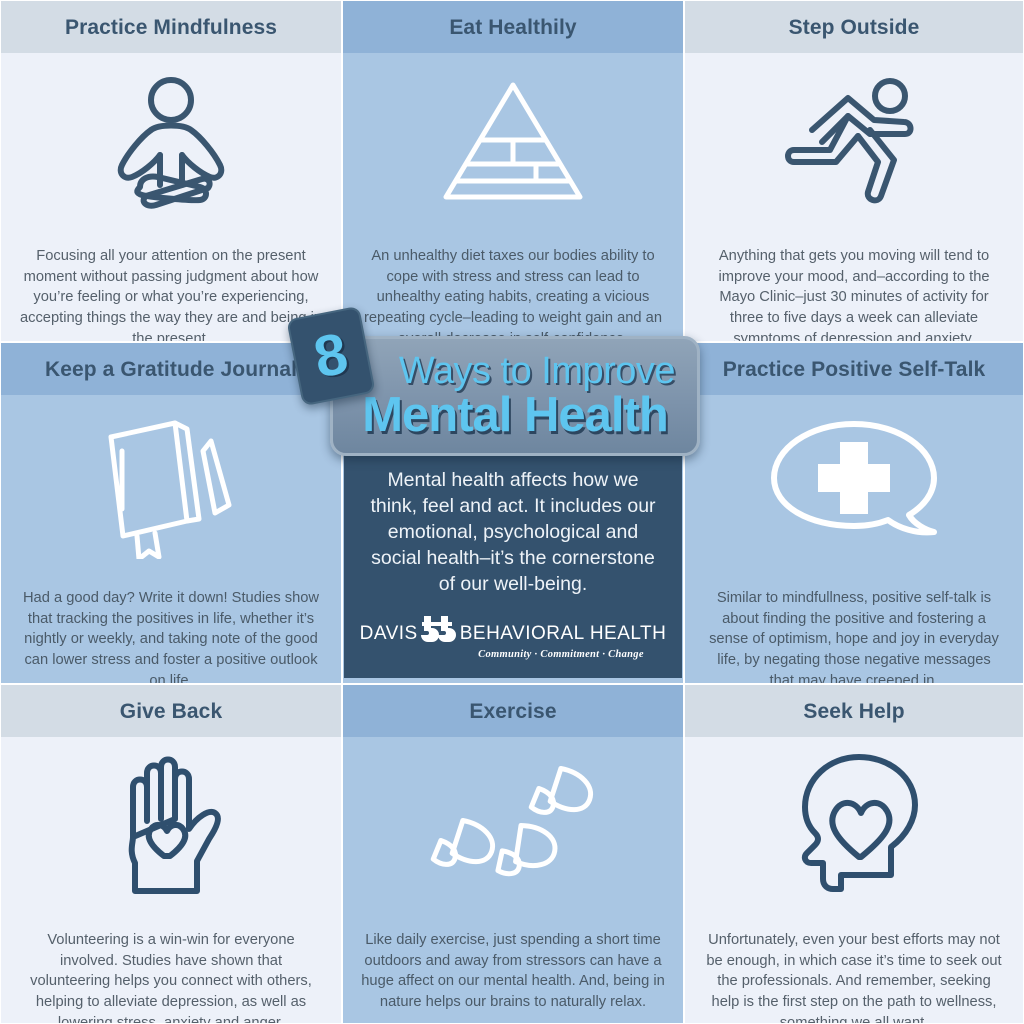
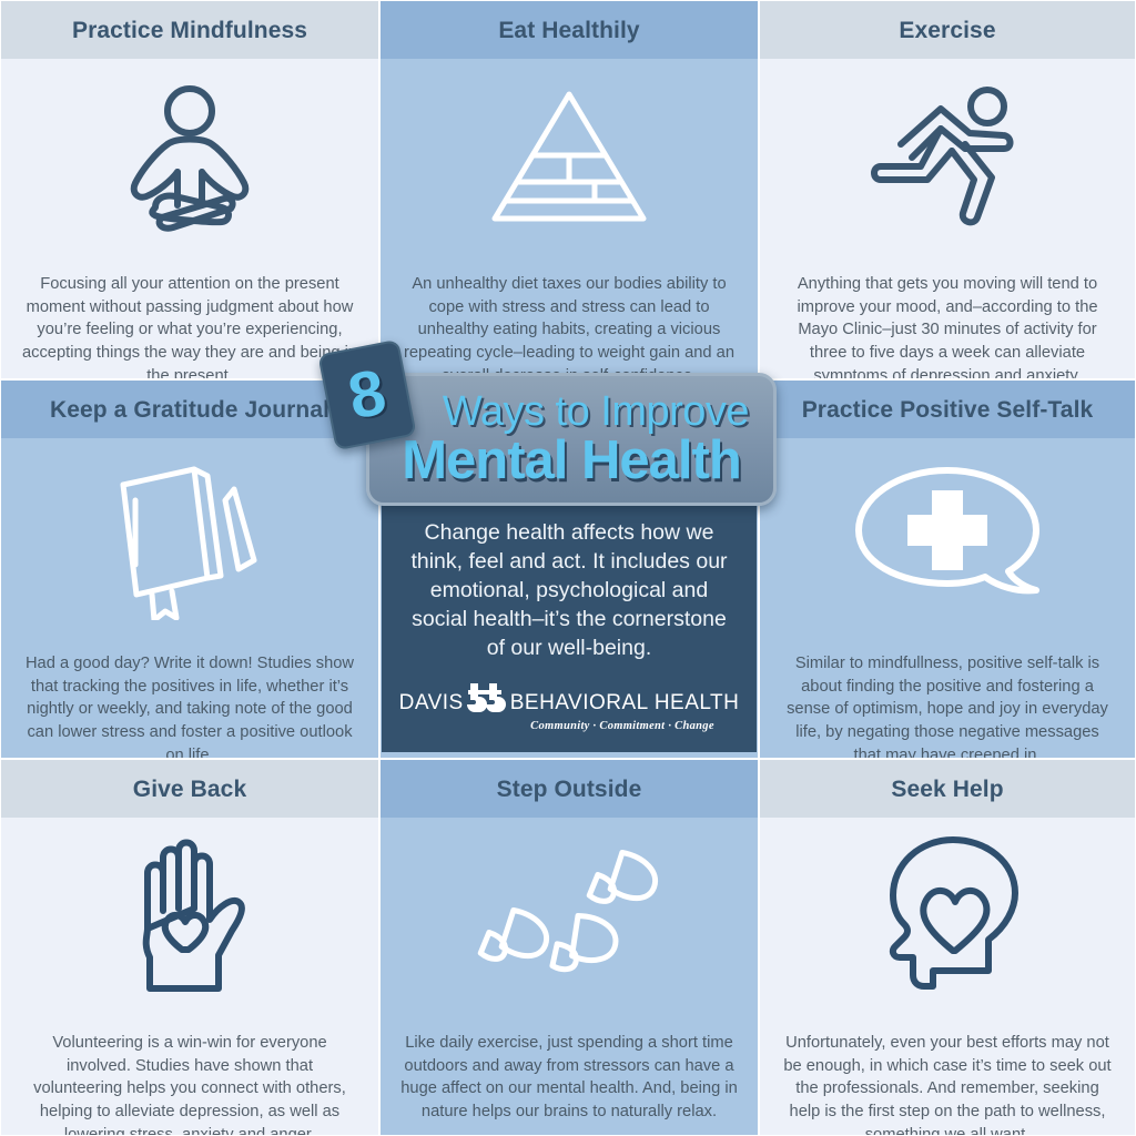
  Practice Mindfulness
  Focusing all your attention on the present moment without passing judgment about how you’re feeling or what you’re experiencing, accepting things the way they are and bei the present.
  Eat Healthily
  An unhealthy diet taxes our bodies ability to cope with stress and stress can lead to unhealthy eating habits, creating a vicious repeating cycle–leading to weight gain and an
- Step Outside
+ Exercise
  Anything that gets you moving will tend to improve your mood, and–according to the Mayo Clinic–just 30 minutes of activity for three to five days a week can alleviate symptoms of depression and anxiety.
  Keep a Gratitude Journal
  Had a good day? Write it down! Studies show that tracking the positives in life, whether it’s nightly or weekly, and taking note of the good can lower stress and foster a positive outlook on life.
  Practice Positive Self-Talk
  Similar to mindfullness, positive self-talk is about finding the positive and fostering a sense of optimism, hope and joy in everyday life, by negating those negative messages that may have creeped in.
  Give Back
  Volunteering is a win-win for everyone involved. Studies have shown that volunteering helps you connect with others, helping to alleviate depression, as well as
- Exercise
+ Step Outside
  Like daily exercise, just spending a short time outdoors and away from stressors can have a huge affect on our mental health. And, being in nature helps our brains to naturally relax.
  Seek Help
  Unfortunately, even your best efforts may not be enough, in which case it’s time to seek out the professionals. And remember, seeking help is the first step on the path to wellness,
- Mental health affects how we think, feel and act. It includes our emotional, psychological and social health–it’s the cornerstone of our well-being.
+ Change health affects how we think, feel and act. It includes our emotional, psychological and social health–it’s the cornerstone of our well-being.
  DAVIS
  BEHAVIORAL HEALTH
  Community · Commitment · Change
  Ways to Improve
  Mental Health
